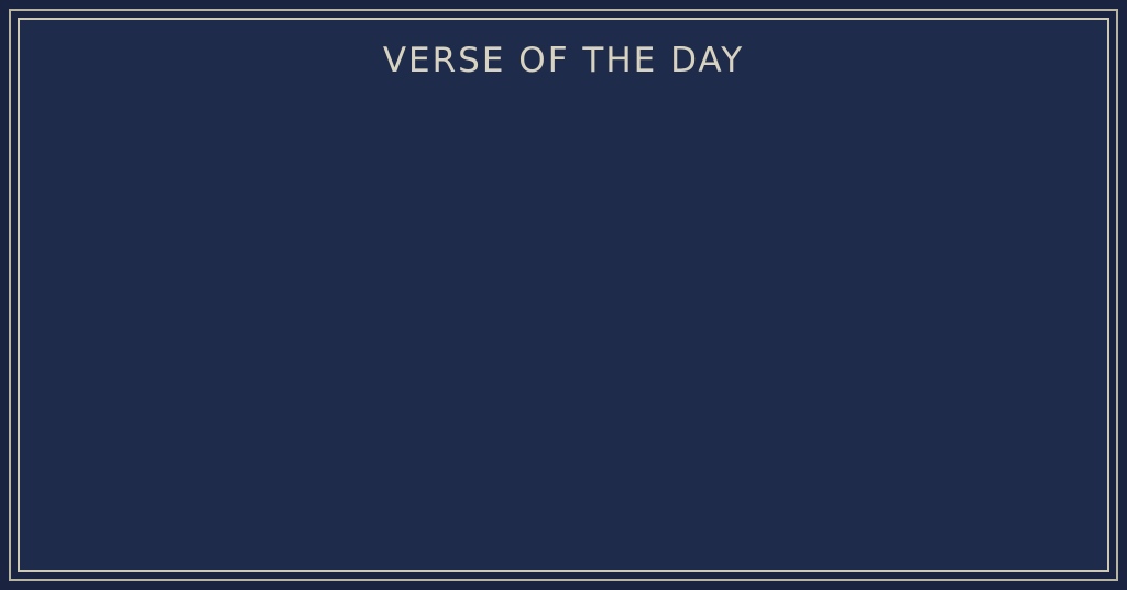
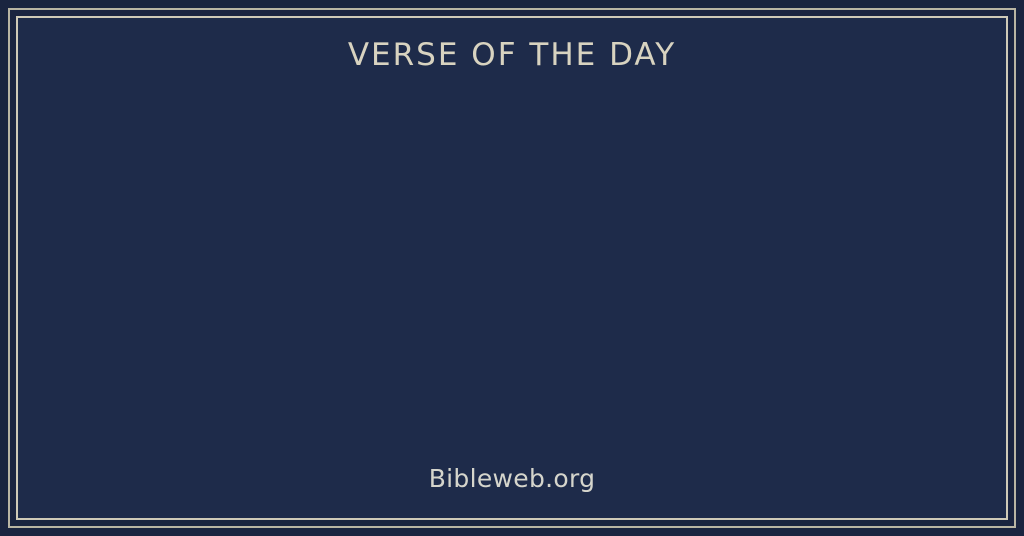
  VERSE OF THE DAY
+ Bibleweb.org
